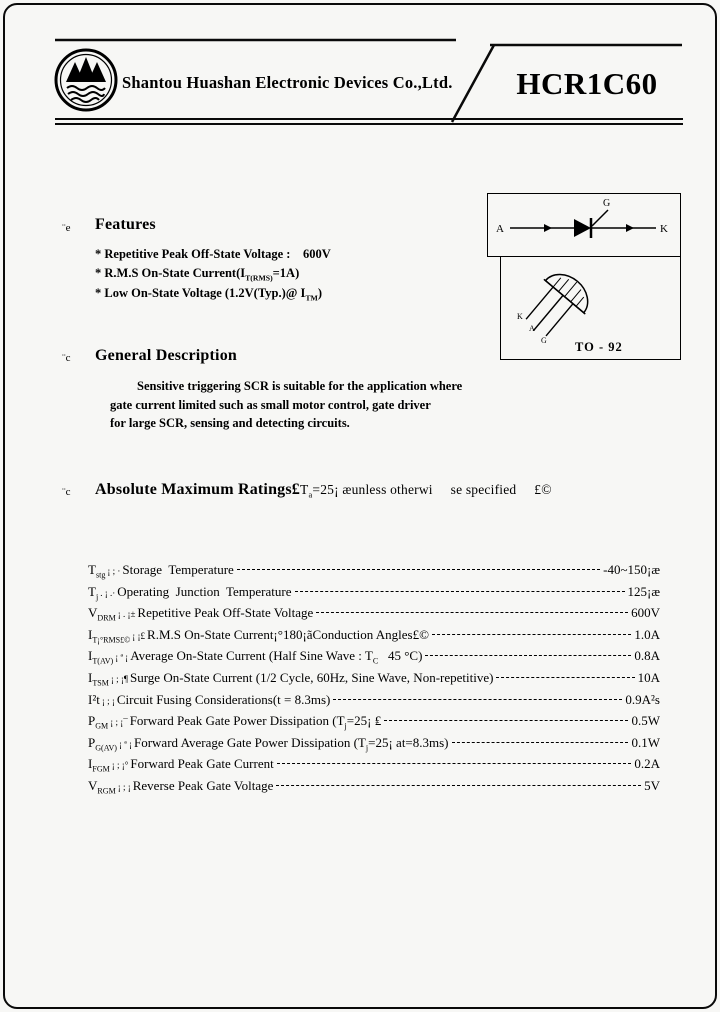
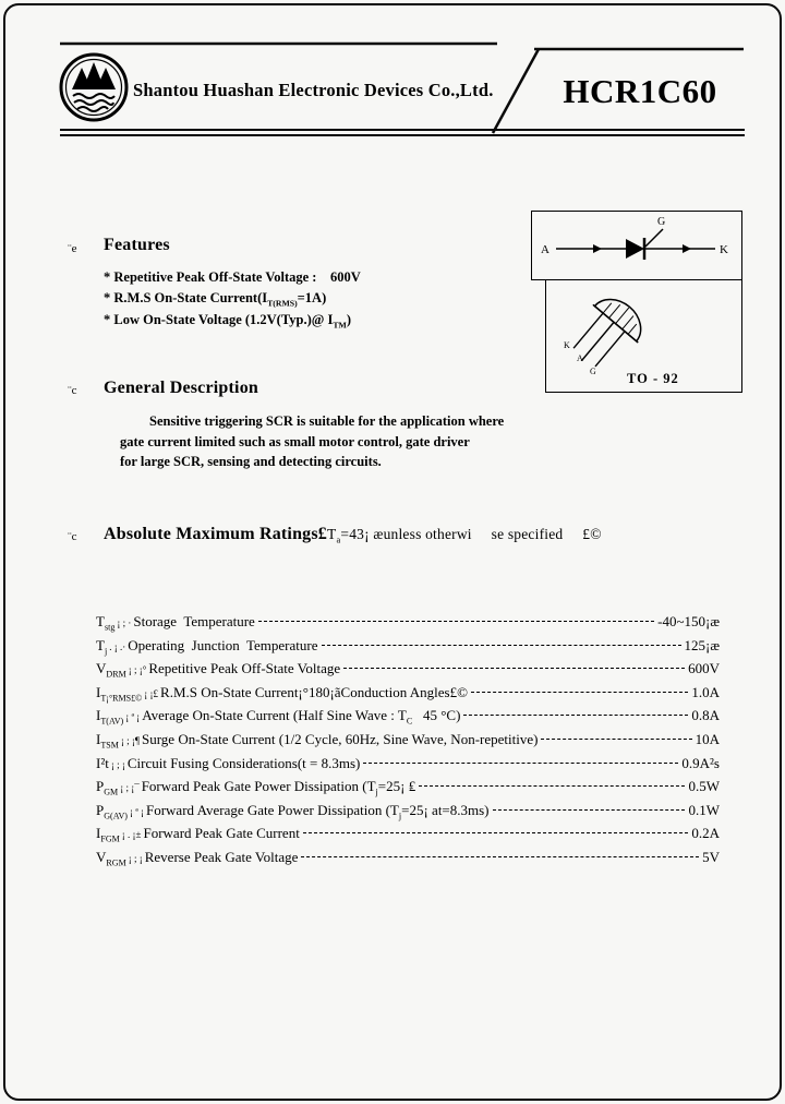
  Shantou Huashan Electronic Devices Co.,Ltd.
  HCR1C60
  A
  G
  K
  K
  A
  G
  TO - 92
  ¨e
  Features
  * Repetitive Peak Off-State Voltage : 600V
  * R.M.S On-State Current(IT(RMS)=1A)
  * Low On-State Voltage (1.2V(Typ.)@ ITM)
  ¨c
  General Description
  Sensitive triggering SCR is suitable for the application where
  gate current limited such as small motor control, gate driver
  for large SCR, sensing and detecting circuits.
  ¨c
- Absolute Maximum Ratings£Ta=25¡ æunless otherwi se specified £©
+ Absolute Maximum Ratings£Ta=43¡ æunless otherwi se specified £©
  Tstg
  ¡ ; ·
  Storage Temperature
  -40~150¡æ
  Tj
  . ¡ .·
  Operating Junction Temperature
  125¡æ
  VDRM
- ¡ . ¡±
+ ¡ ; ¡°
  Repetitive Peak Off-State Voltage
  600V
  IT¡°RMS£©
  ¡ ¡£
  R.M.S On-State Current¡°180¡ãConduction Angles£©
  1.0A
  IT(AV)
  ¡ ª ¡
  Average On-State Current (Half Sine Wave : TC 45 °C)
  0.8A
  ITSM
  ¡ ; ¡¶
  Surge On-State Current (1/2 Cycle, 60Hz, Sine Wave, Non-repetitive)
  10A
  I²t
  ¡ ; ¡
  Circuit Fusing Considerations(t = 8.3ms)
  0.9A²s
  PGM
  ¡ ; ¡¯
  Forward Peak Gate Power Dissipation (Tj=25¡ ₤
  0.5W
  PG(AV)
  ¡ ª ¡
  Forward Average Gate Power Dissipation (Tj=25¡ at=8.3ms)
  0.1W
  IFGM
- ¡ ; ¡°
+ ¡ . ¡±
  Forward Peak Gate Current
  0.2A
  VRGM
  ¡ ; ¡
  Reverse Peak Gate Voltage
  5V
